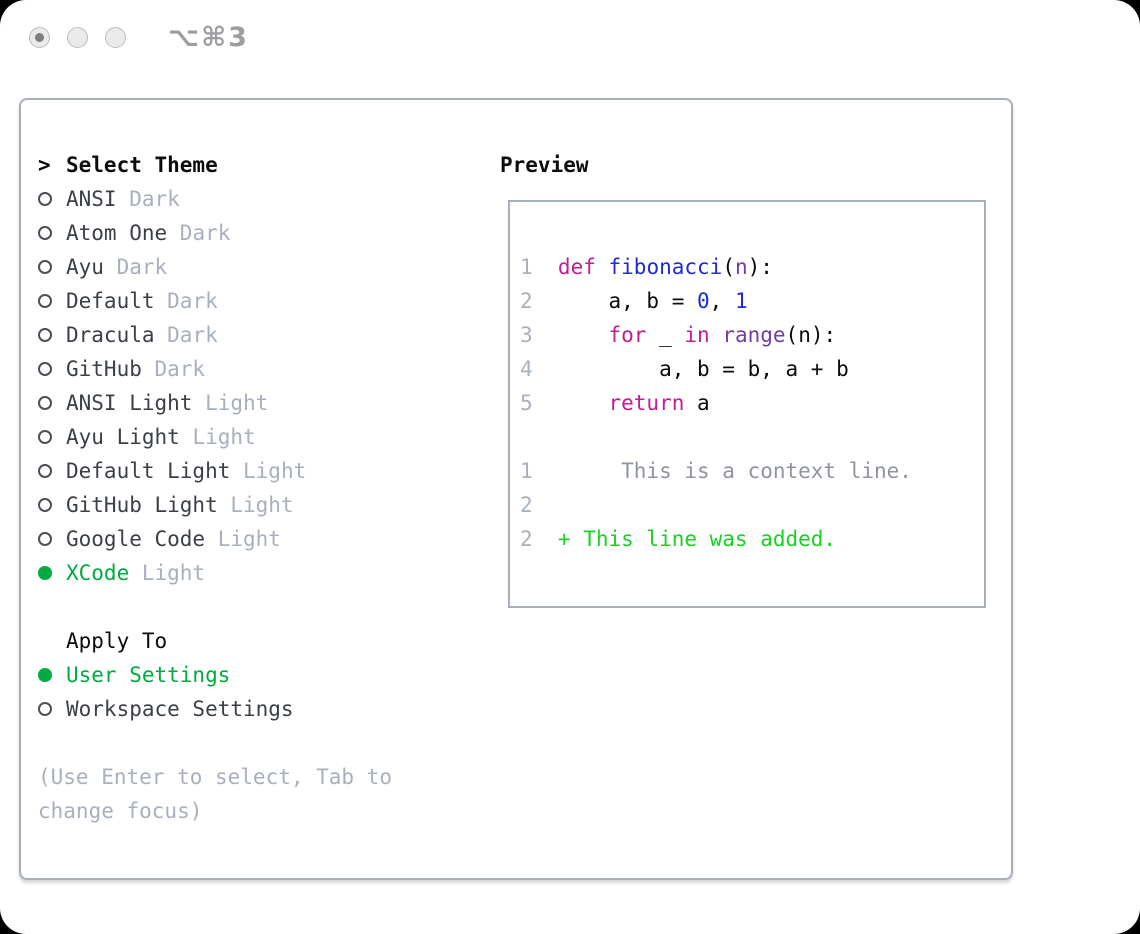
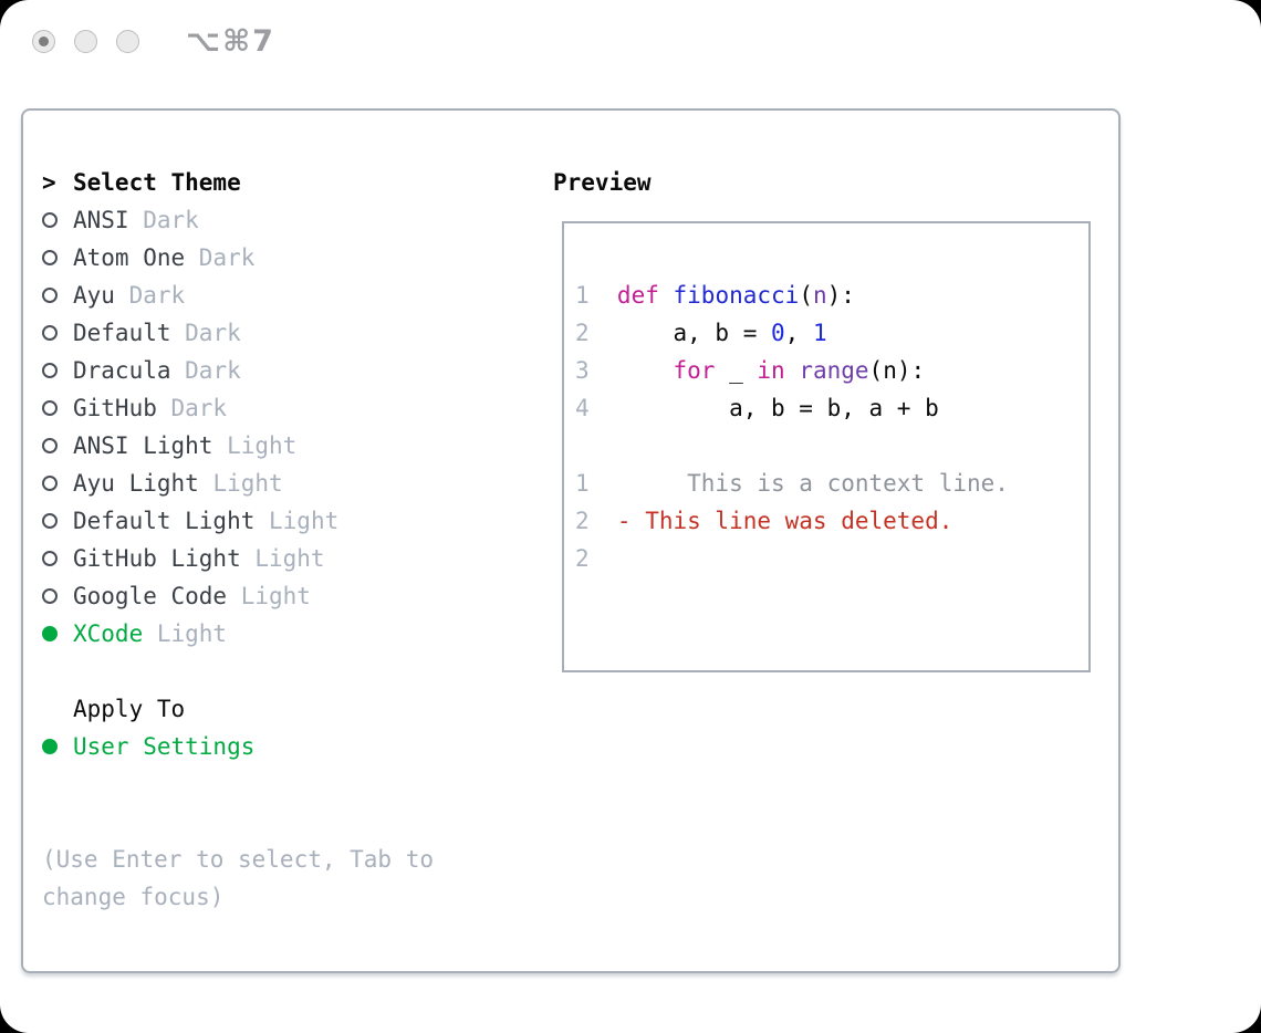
- ⌥⌘3
+ ⌥⌘7
  >
  Select Theme
  ANSI
  Dark
  Atom One
  Dark
  Ayu
  Dark
  Default
  Dark
  Dracula
  Dark
  GitHub
  Dark
  ANSI Light
  Light
  Ayu Light
  Light
  Default Light
  Light
  GitHub Light
  Light
  Google Code
  Light
  XCode
  Light
  Apply To
  User Settings
- Workspace Settings
  (Use Enter to select, Tab to change focus)
  Preview
  1
  def
  fibonacci
  (
  n
  ):
  2
  a, b =
  0
  ,
  1
  3
  for
  _
  in
  range
  (n):
  4
  a, b = b, a + b
- 5
- return
- a
  1
  This is a context line.
  2
+ - This line was deleted.
  2
- + This line was added.
